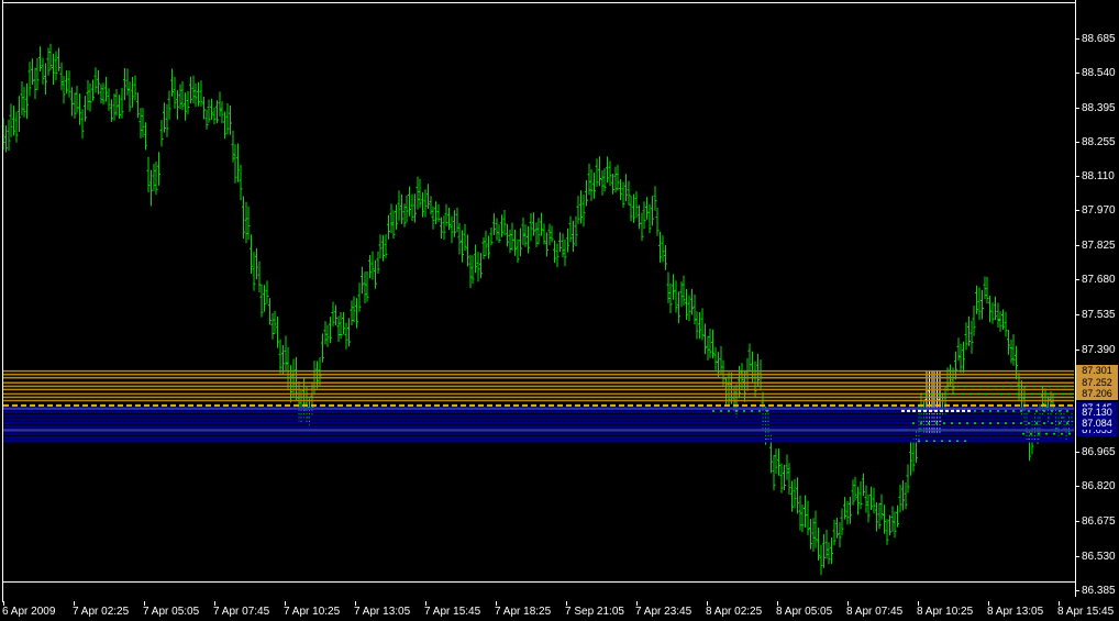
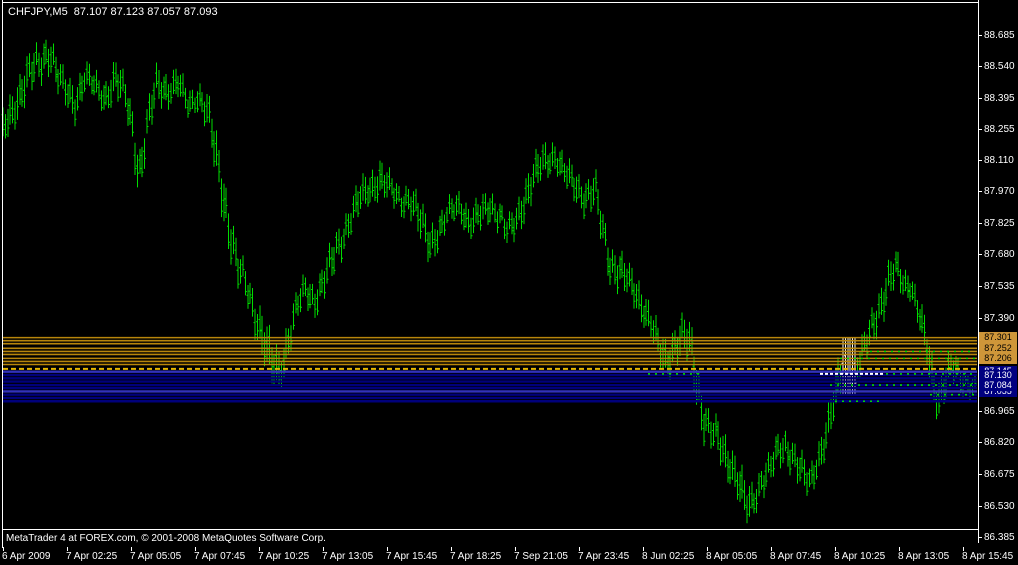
+ CHFJPY,M5 87.107 87.123 87.057 87.093
+ MetaTrader 4 at FOREX.com, © 2001-2008 MetaQuotes Software Corp.
  88.685
  88.540
  88.395
  88.255
  88.110
  87.970
  87.825
  87.680
  87.535
  87.390
  86.965
  86.820
  86.675
  86.530
  86.385
  87.301
  87.252
  87.206
  87.130
  87.084
  87.055
  6 Apr 2009
  7 Apr 02:25
  7 Apr 05:05
  7 Apr 07:45
  7 Apr 10:25
  7 Apr 13:05
  7 Apr 15:45
  7 Apr 18:25
  7 Sep 21:05
  7 Apr 23:45
- 8 Apr 02:25
+ 8 Jun 02:25
  8 Apr 05:05
  8 Apr 07:45
  8 Apr 10:25
  8 Apr 13:05
  8 Apr 15:45
